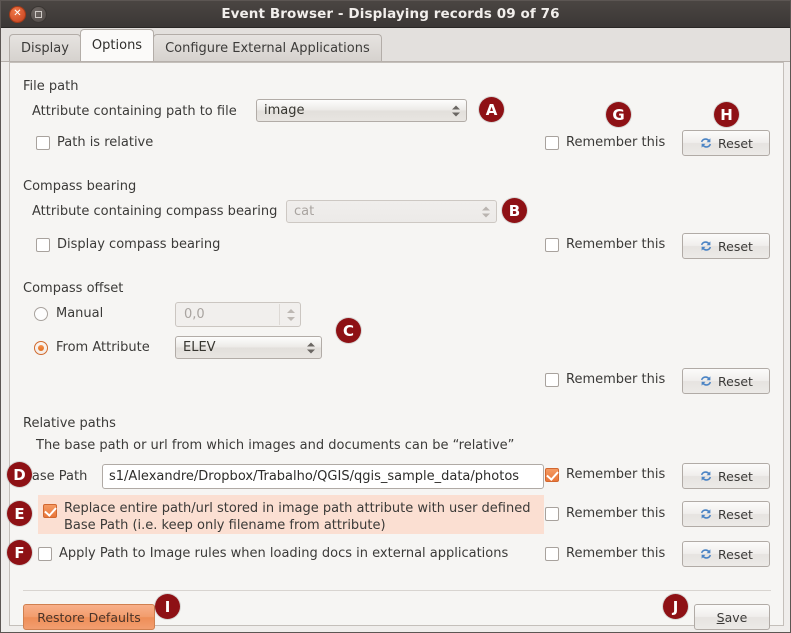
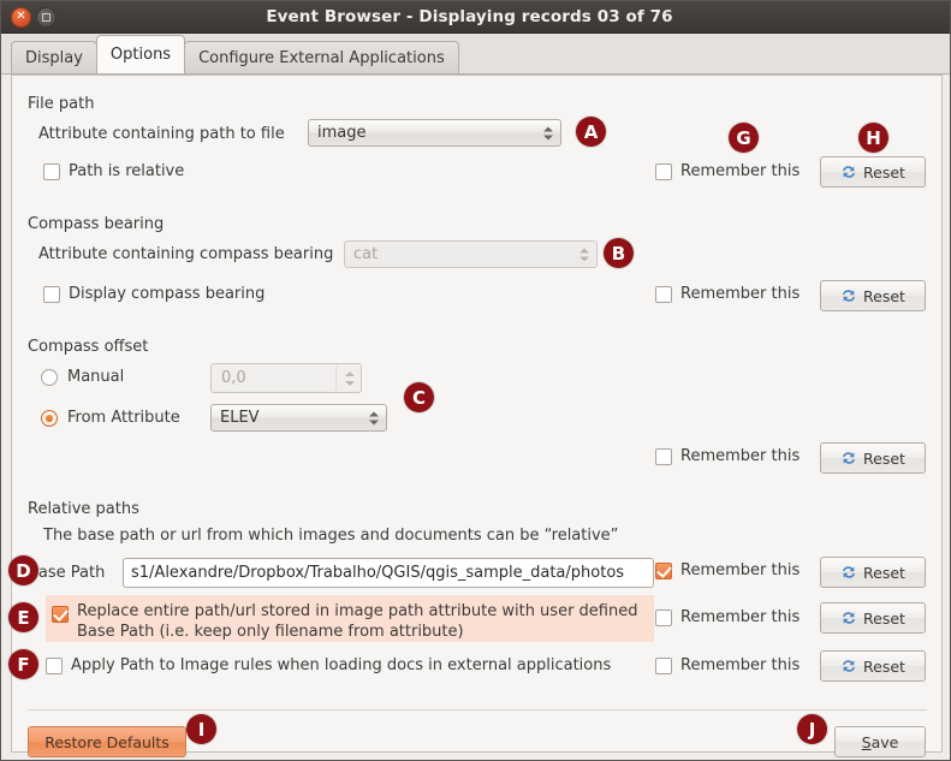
  ✕
- Event Browser - Displaying records 09 of 76
+ Event Browser - Displaying records 03 of 76
  Display
  Options
  Configure External Applications
  File path
  Attribute containing path to file
  image
  Path is relative
  Remember this
  Reset
  Compass bearing
  Attribute containing compass bearing
  cat
  Display compass bearing
  Remember this
  Reset
  Compass offset
  Manual
  0,0
  From Attribute
  ELEV
  Remember this
  Reset
  Relative paths
  The base path or url from which images and documents can be “relative”
  ase Path
  s1/Alexandre/Dropbox/Trabalho/QGIS/qgis_sample_data/photos
  Remember this
  Reset
  Replace entire path/url stored in image path attribute with user defined
  Base Path (i.e. keep only filename from attribute)
  Remember this
  Reset
  Apply Path to Image rules when loading docs in external applications
  Remember this
  Reset
  Restore Defaults
  Save
  A
  B
  C
  D
  E
  F
  G
  H
  I
  J
